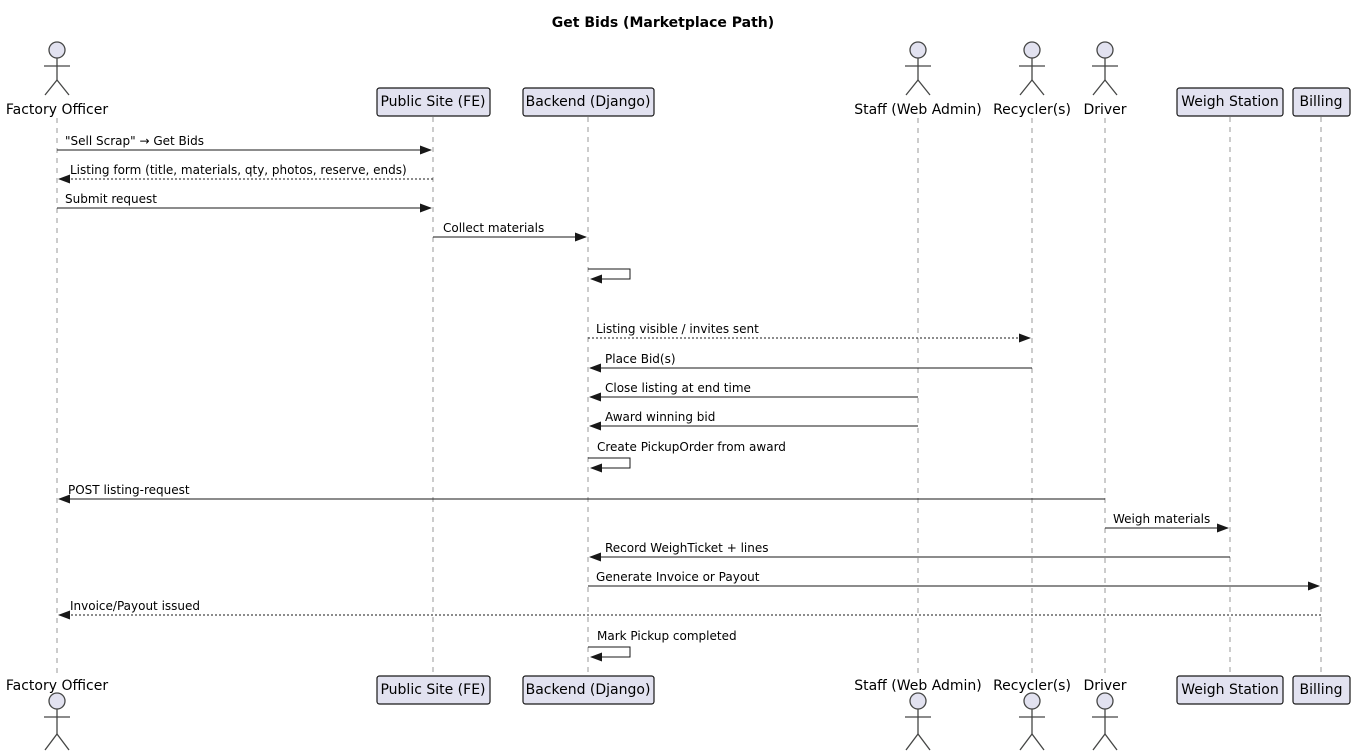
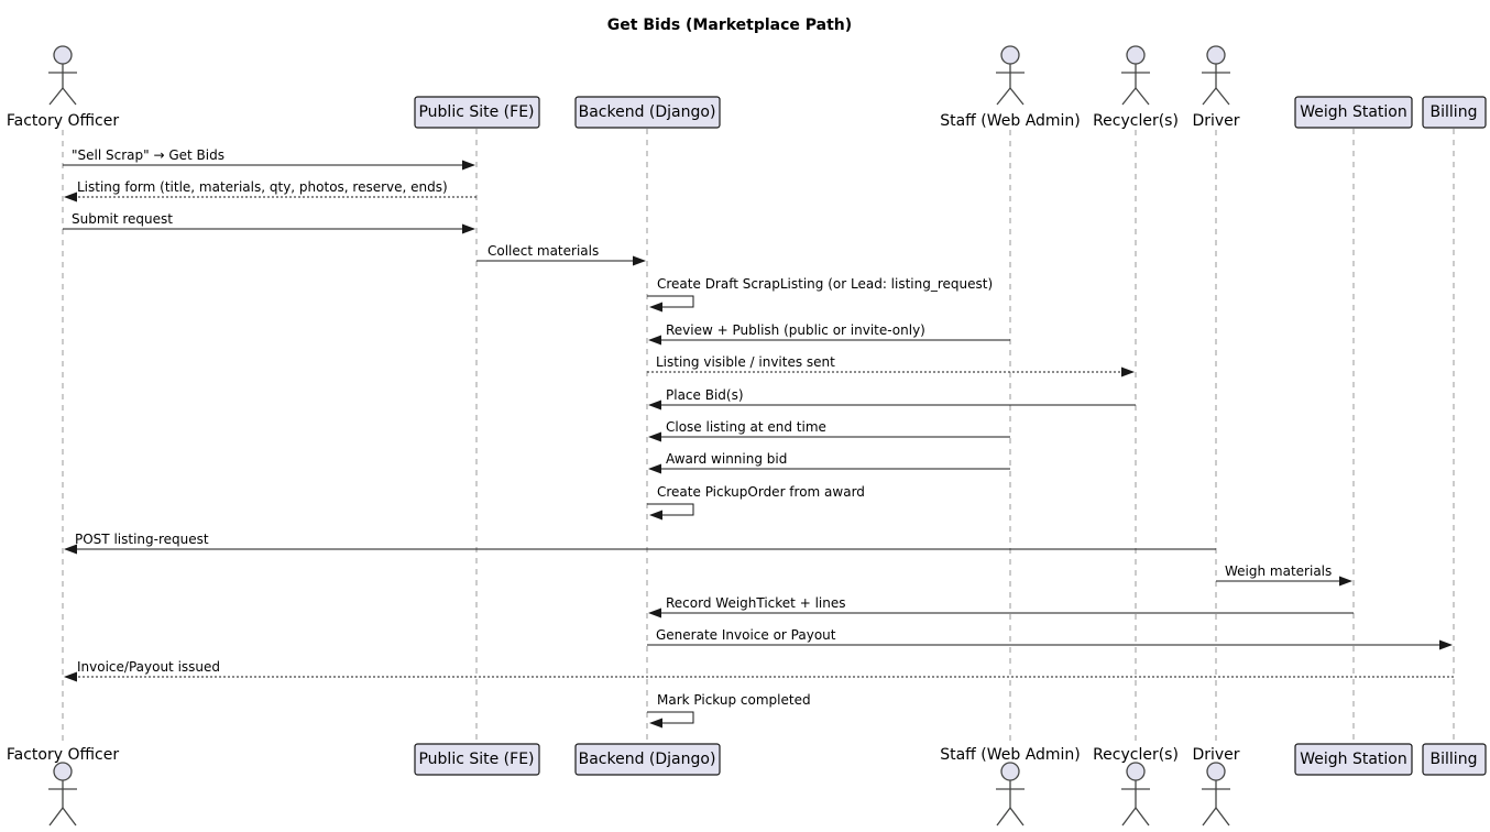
  Get Bids (Marketplace Path)
  Factory Officer
  Public Site (FE)
  Backend (Django)
  Staff (Web Admin)
  Recycler(s)
  Driver
  Weigh Station
  Billing
  "Sell Scrap" → Get Bids
  Listing form (title, materials, qty, photos, reserve, ends)
  Submit request
  Collect materials
+ Create Draft ScrapListing (or Lead: listing_request)
+ Review + Publish (public or invite-only)
  Listing visible / invites sent
  Place Bid(s)
  Close listing at end time
  Award winning bid
  Create PickupOrder from award
  POST listing-request
  Weigh materials
  Record WeighTicket + lines
  Generate Invoice or Payout
  Invoice/Payout issued
  Mark Pickup completed
  Factory Officer
  Public Site (FE)
  Backend (Django)
  Staff (Web Admin)
  Recycler(s)
  Driver
  Weigh Station
  Billing
